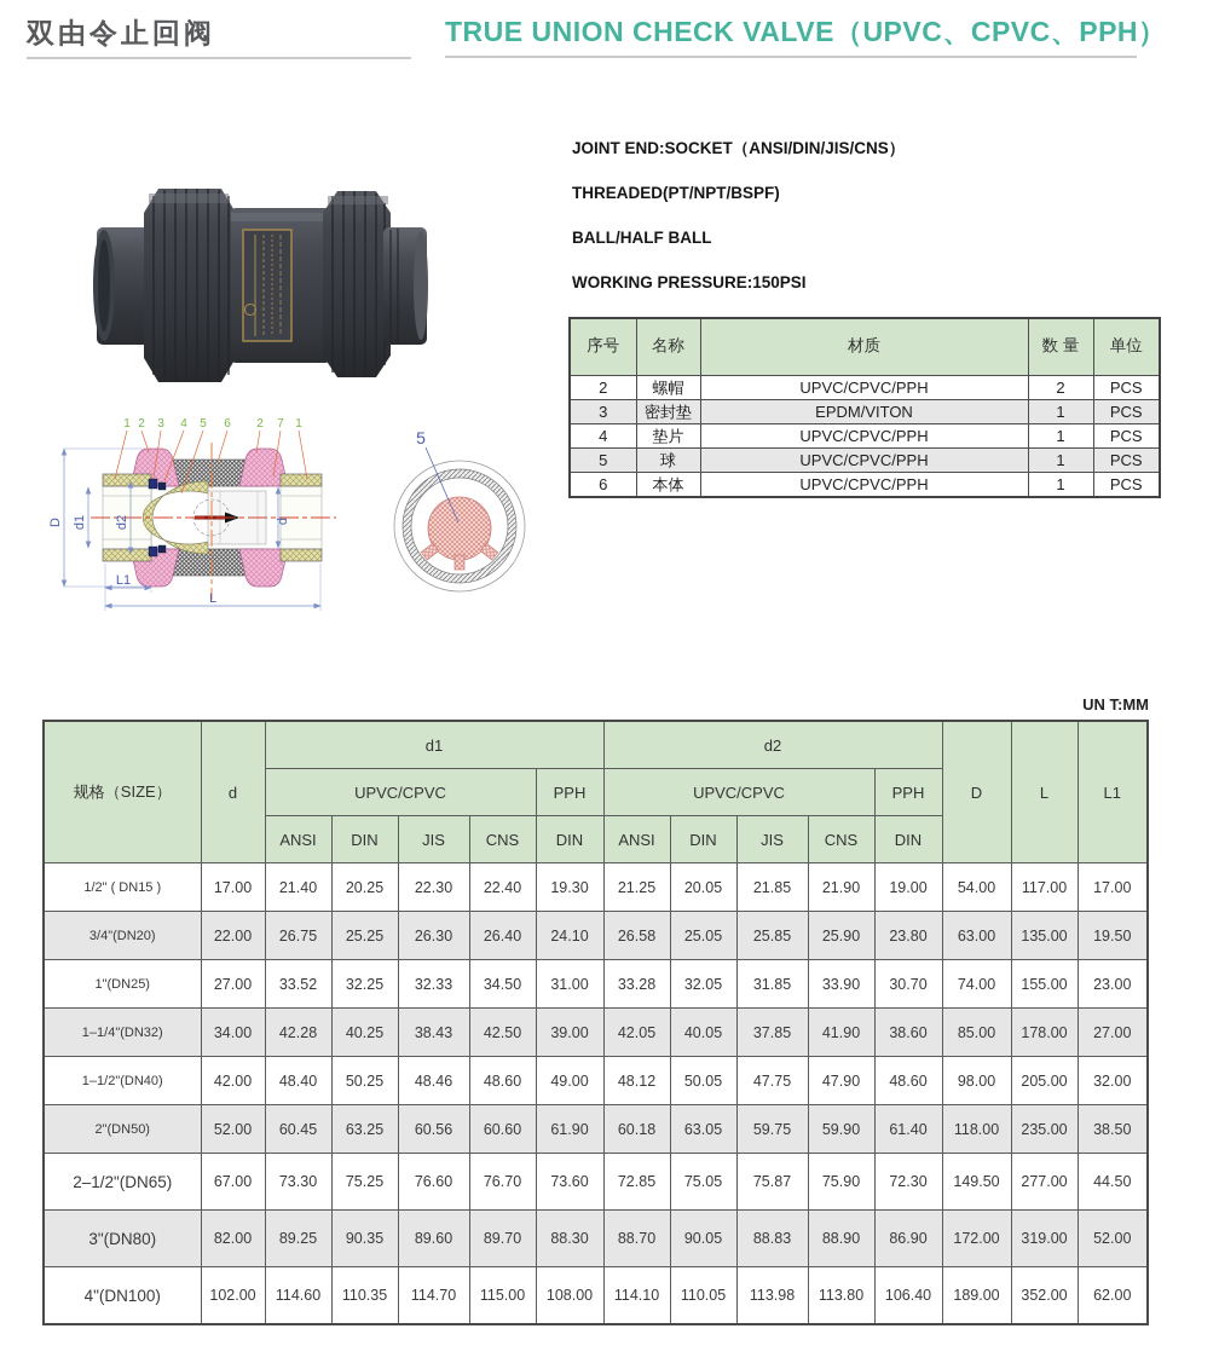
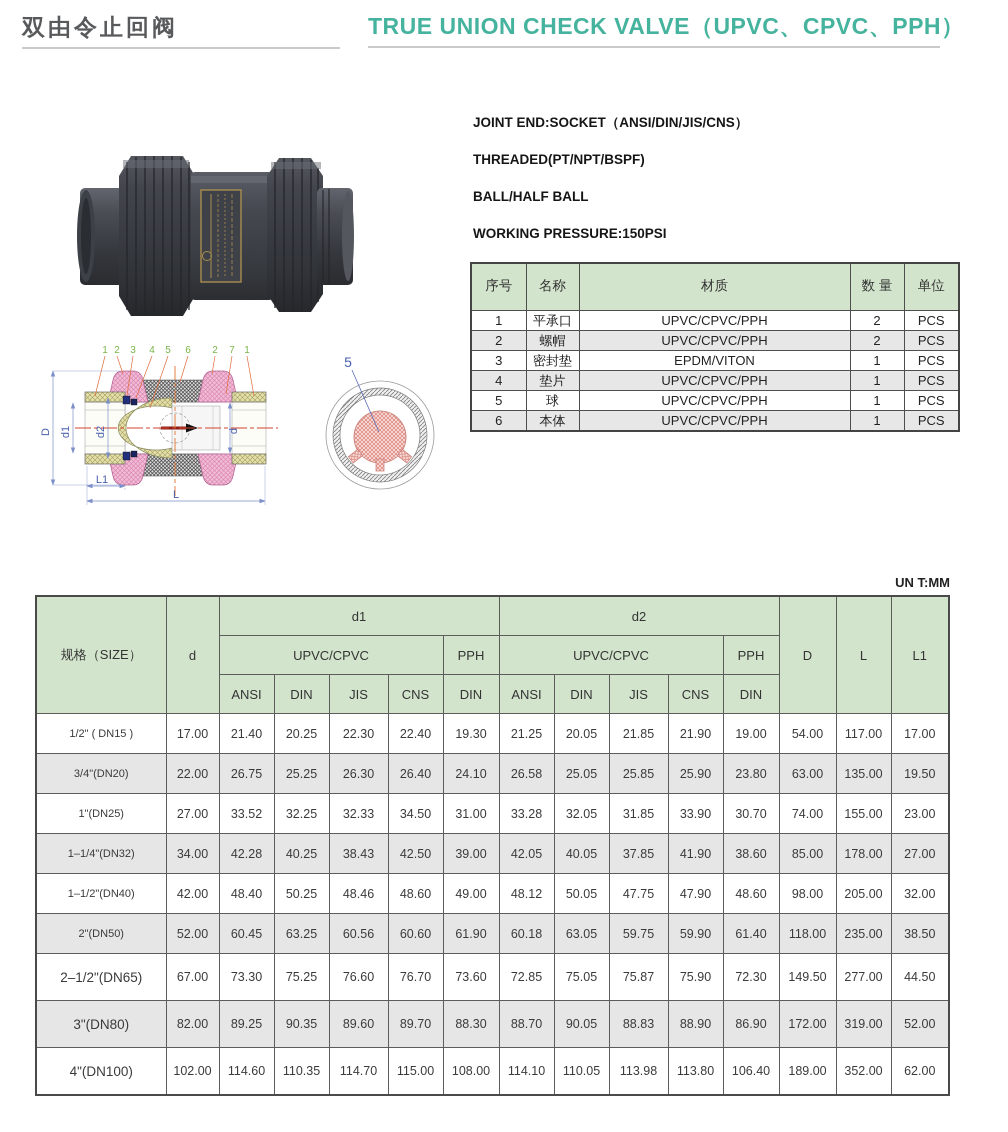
  双由令止回阀
  TRUE UNION CHECK VALVE（UPVC、CPVC、PPH）
  JOINT END:SOCKET（ANSI/DIN/JIS/CNS）
  THREADED(PT/NPT/BSPF)
  BALL/HALF BALL
  WORKING PRESSURE:150PSI
  序号	名称	材质	数 量	单位
+ 1	平承口	UPVC/CPVC/PPH	2	PCS
  2	螺帽	UPVC/CPVC/PPH	2	PCS
  3	密封垫	EPDM/VITON	1	PCS
  4	垫片	UPVC/CPVC/PPH	1	PCS
  5	球	UPVC/CPVC/PPH	1	PCS
  6	本体	UPVC/CPVC/PPH	1	PCS
  1
  2
  3
  4
  5
  6
  2
  7
  1
  L1
  L
  5
  UN T:MM
  规格（SIZE）	d	d1	d2	D	L	L1
  UPVC/CPVC	PPH	UPVC/CPVC	PPH
  ANSI	DIN	JIS	CNS	DIN	ANSI	DIN	JIS	CNS	DIN
  1/2" ( DN15 )	17.00	21.40	20.25	22.30	22.40	19.30	21.25	20.05	21.85	21.90	19.00	54.00	117.00	17.00
  3/4"(DN20)	22.00	26.75	25.25	26.30	26.40	24.10	26.58	25.05	25.85	25.90	23.80	63.00	135.00	19.50
  1"(DN25)	27.00	33.52	32.25	32.33	34.50	31.00	33.28	32.05	31.85	33.90	30.70	74.00	155.00	23.00
  1–1/4"(DN32)	34.00	42.28	40.25	38.43	42.50	39.00	42.05	40.05	37.85	41.90	38.60	85.00	178.00	27.00
  1–1/2"(DN40)	42.00	48.40	50.25	48.46	48.60	49.00	48.12	50.05	47.75	47.90	48.60	98.00	205.00	32.00
  2"(DN50)	52.00	60.45	63.25	60.56	60.60	61.90	60.18	63.05	59.75	59.90	61.40	118.00	235.00	38.50
  2–1/2"(DN65)	67.00	73.30	75.25	76.60	76.70	73.60	72.85	75.05	75.87	75.90	72.30	149.50	277.00	44.50
  3"(DN80)	82.00	89.25	90.35	89.60	89.70	88.30	88.70	90.05	88.83	88.90	86.90	172.00	319.00	52.00
  4"(DN100)	102.00	114.60	110.35	114.70	115.00	108.00	114.10	110.05	113.98	113.80	106.40	189.00	352.00	62.00
